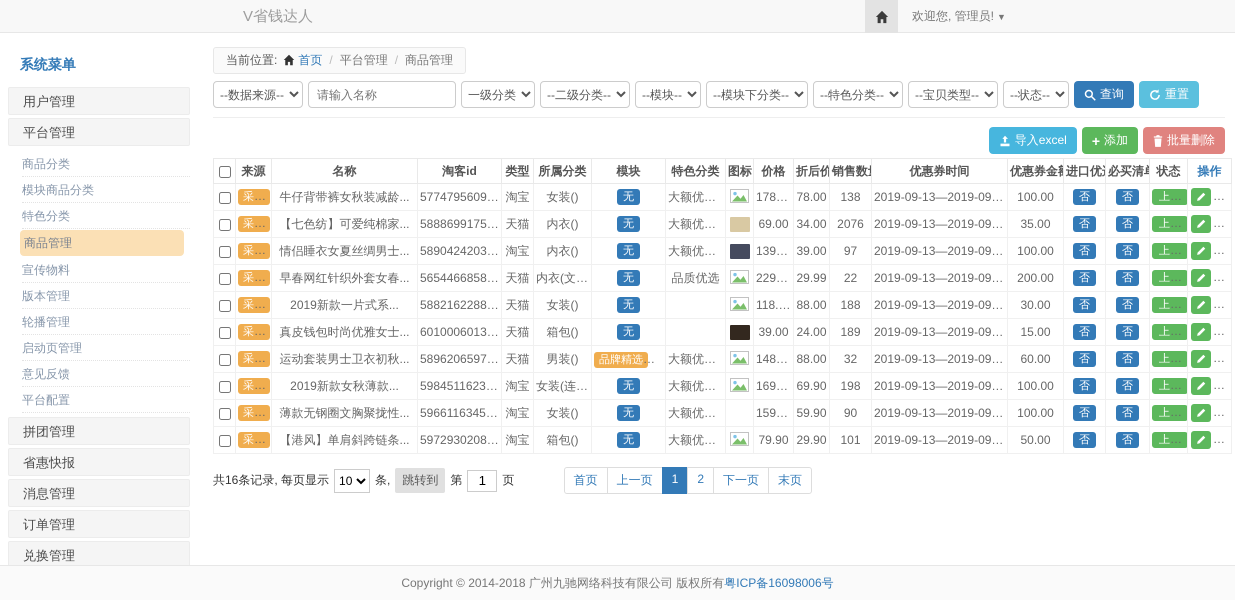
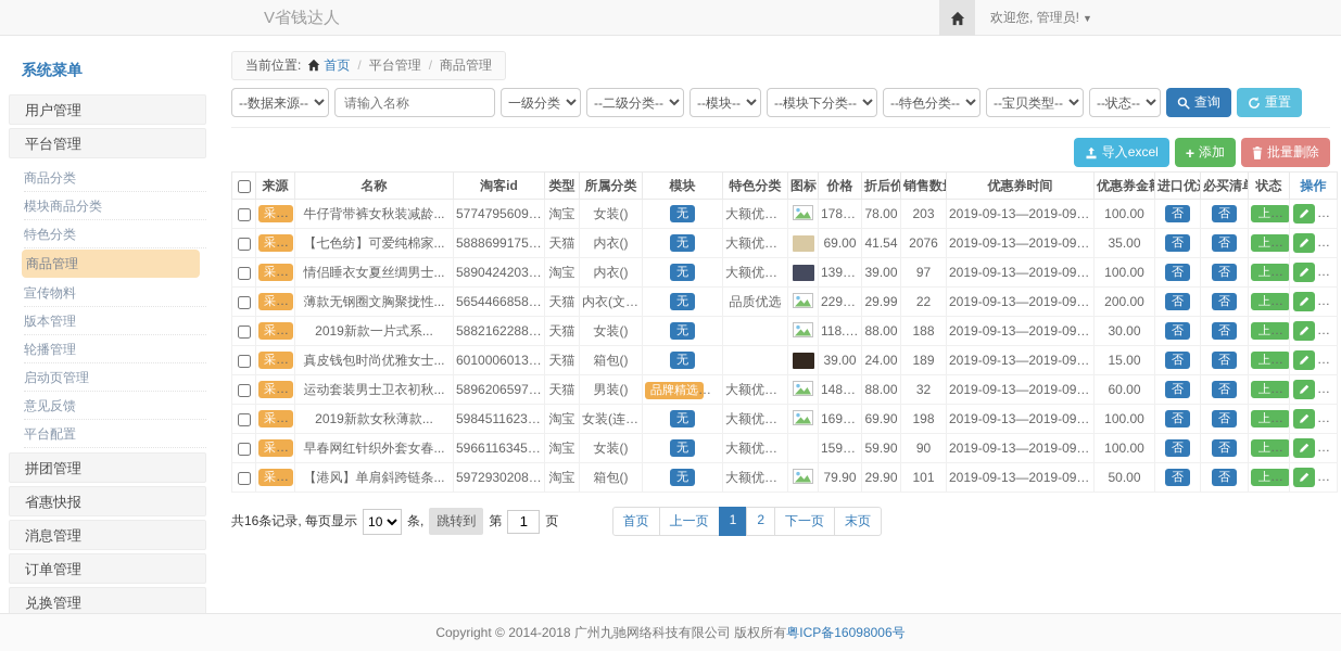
  V省钱达人
  欢迎您, 管理员! ▼
  系统菜单
  用户管理
  平台管理
  商品分类
  模块商品分类
  特色分类
  商品管理
  宣传物料
  版本管理
  轮播管理
  启动页管理
  意见反馈
  平台配置
  拼团管理
  省惠快报
  消息管理
  订单管理
  兑换管理
  当前位置: 首页 / 平台管理 / 商品管理
  --数据来源--
  请输入名称
  一级分类
  --二级分类--
  --模块--
  --模块下分类--
  --特色分类--
  --宝贝类型--
  --状态--
  查询
  重置
  导入excel
  +
  添加
  批量删除
  	来源	名称	淘客id	类型	所属分类	模块	特色分类	图标	价格	折后价	销售数	优惠券时间	优惠券金	进口优	必买清	状态	操作
- 	采集	牛仔背带裤女秋装减龄...	577479560965	淘宝	女装()	无	大额优惠券		178.00	78.00	138	2019-09-13—2019-09-17	100.00	否	否	上架
+ 	采集	牛仔背带裤女秋装减龄...	577479560965	淘宝	女装()	无	大额优惠券		178.00	78.00	203	2019-09-13—2019-09-17	100.00	否	否	上架
- 	采集	【七色纺】可爱纯棉家...	588869917501	天猫	内衣()	无	大额优惠券		69.00	34.00	2076	2019-09-13—2019-09-18	35.00	否	否	上架
+ 	采集	【七色纺】可爱纯棉家...	588869917501	天猫	内衣()	无	大额优惠券		69.00	41.54	2076	2019-09-13—2019-09-18	35.00	否	否	上架
  	采集	情侣睡衣女夏丝绸男士...	589042420344	淘宝	内衣()	无	大额优惠券		139.00	39.00	97	2019-09-13—2019-09-20	100.00	否	否	上架
- 	采集	早春网红针织外套女春...	565446685867	天猫	内衣(文胸)	无	品质优选		229.99	29.99	22	2019-09-13—2019-09-17	200.00	否	否	上架
+ 	采集	薄款无钢圈文胸聚拢性...	565446685867	天猫	内衣(文胸)	无	品质优选		229.99	29.99	22	2019-09-13—2019-09-17	200.00	否	否	上架
  	采集	2019新款一片式系...	588216228899	天猫	女装()	无			118.00	88.00	188	2019-09-13—2019-09-19	30.00	否	否	上架
  	采集	真皮钱包时尚优雅女士...	601000601341	天猫	箱包()	无			39.00	24.00	189	2019-09-13—2019-09-20	15.00	否	否	上架
  	采集	运动套装男士卫衣初秋...	589620659791	天猫	男装()	品牌精选 爱	大额优惠券		148.00	88.00	32	2019-09-13—2019-09-15	60.00	否	否	上架
  	采集	2019新款女秋薄款...	598451162391	淘宝	女装(连衣	无	大额优惠券		169.90	69.90	198	2019-09-13—2019-09-17	100.00	否	否	上架
- 	采集	薄款无钢圈文胸聚拢性...	596611634525	淘宝	女装()	无	大额优惠券		159.90	59.90	90	2019-09-13—2019-09-17	100.00	否	否	上架
+ 	采集	早春网红针织外套女春...	596611634525	淘宝	女装()	无	大额优惠券		159.90	59.90	90	2019-09-13—2019-09-17	100.00	否	否	上架
  	采集	【港风】单肩斜跨链条...	597293020870	淘宝	箱包()	无	大额优惠券		79.90	29.90	101	2019-09-13—2019-09-18	50.00	否	否	上架
  共16条记录, 每页显示
  10
  条,
  跳转到
  第
  1
  页
  首页
  上一页
  1
  2
  下一页
  末页
  Copyright © 2014-2018 广州九驰网络科技有限公司 版权所有粤ICP备16098006号
